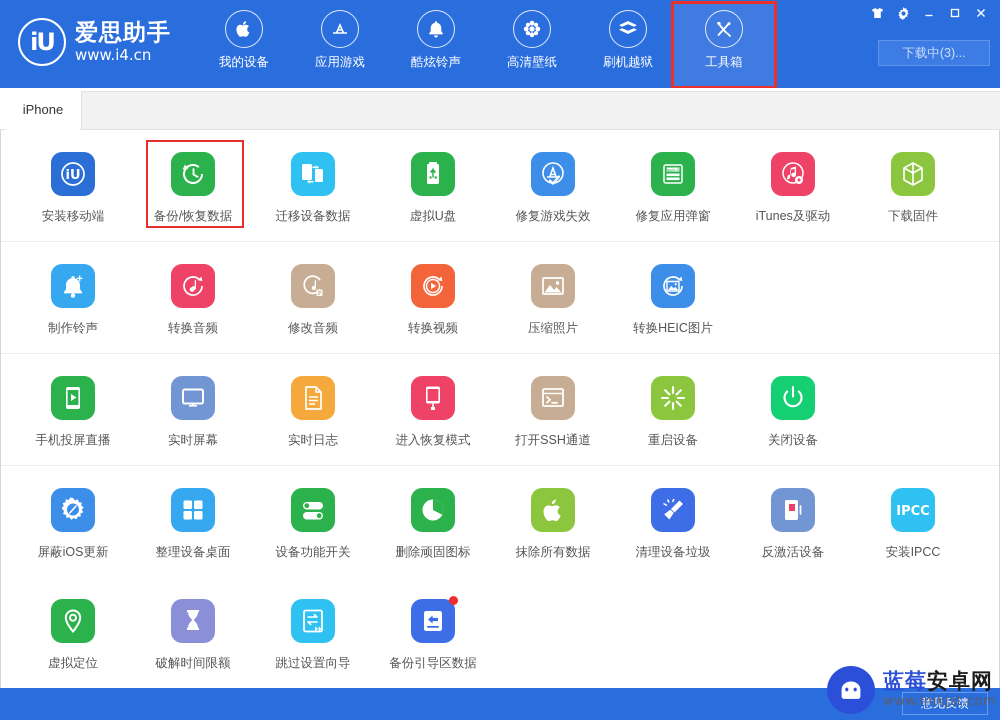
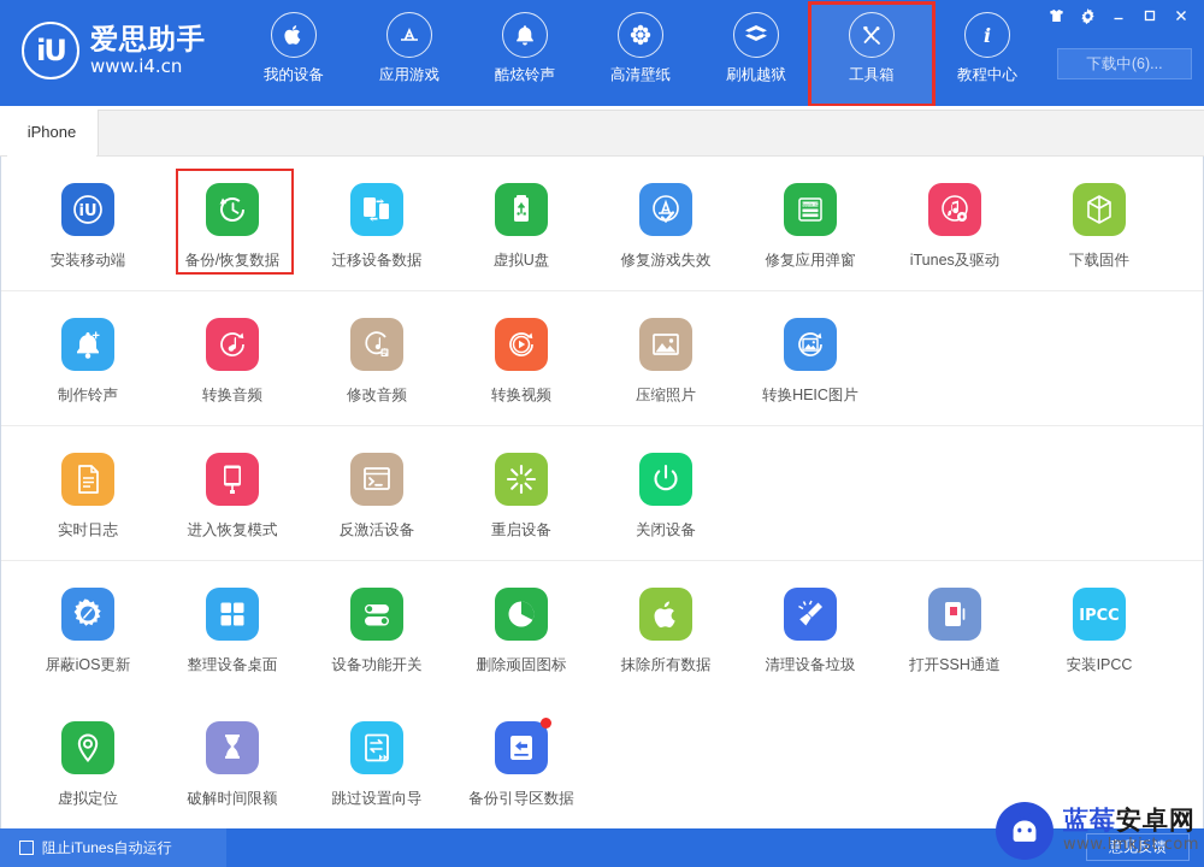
  iU
  爱思助手
  www.i4.cn
  我的设备
  应用游戏
  酷炫铃声
  高清壁纸
  刷机越狱
  工具箱
+ i
+ 教程中心
- 下载中(3)...
+ 下载中(6)...
  iPhone
  iU
  安装移动端
  备份/恢复数据
  迁移设备数据
  虚拟U盘
  修复游戏失效
  修复应用弹窗
  iTunes及驱动
  下载固件
  制作铃声
  转换音频
  修改音频
  转换视频
  压缩照片
  转换HEIC图片
- 手机投屏直播
- 实时屏幕
  实时日志
  进入恢复模式
- 打开SSH通道
+ 反激活设备
  重启设备
  关闭设备
  屏蔽iOS更新
  整理设备桌面
  设备功能开关
  删除顽固图标
  抹除所有数据
  清理设备垃圾
- 反激活设备
+ 打开SSH通道
  IPCC
  安装IPCC
  虚拟定位
  破解时间限额
  跳过设置向导
  备份引导区数据
+ 阻止iTunes自动运行
  意见反馈
  蓝莓安卓网
  www.lmkjst.com
